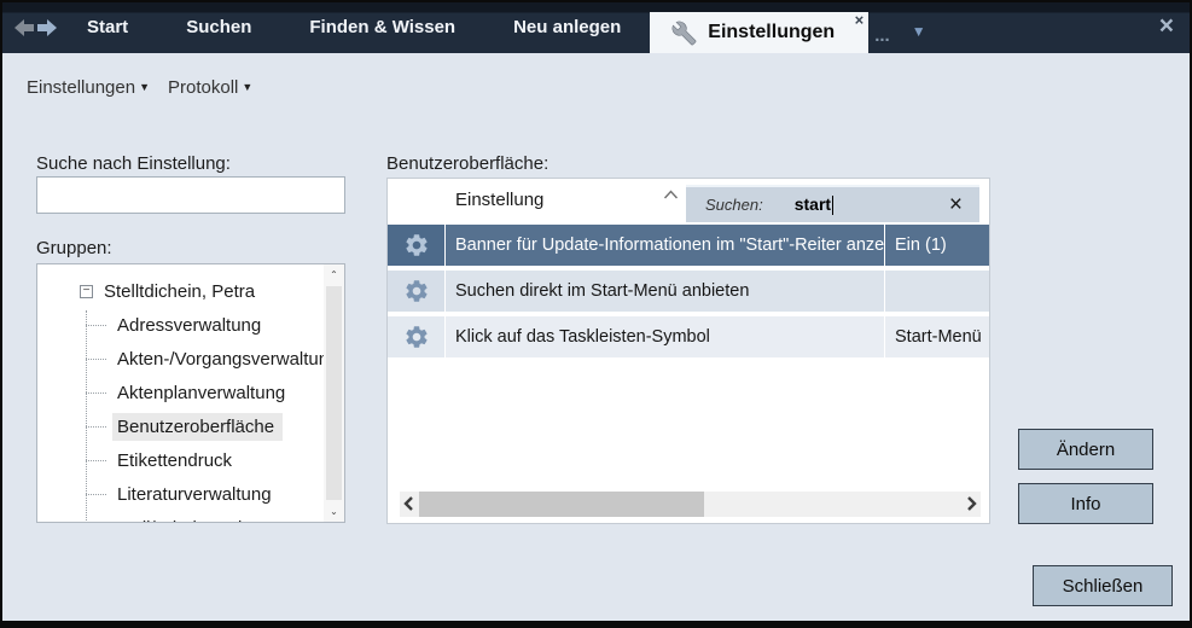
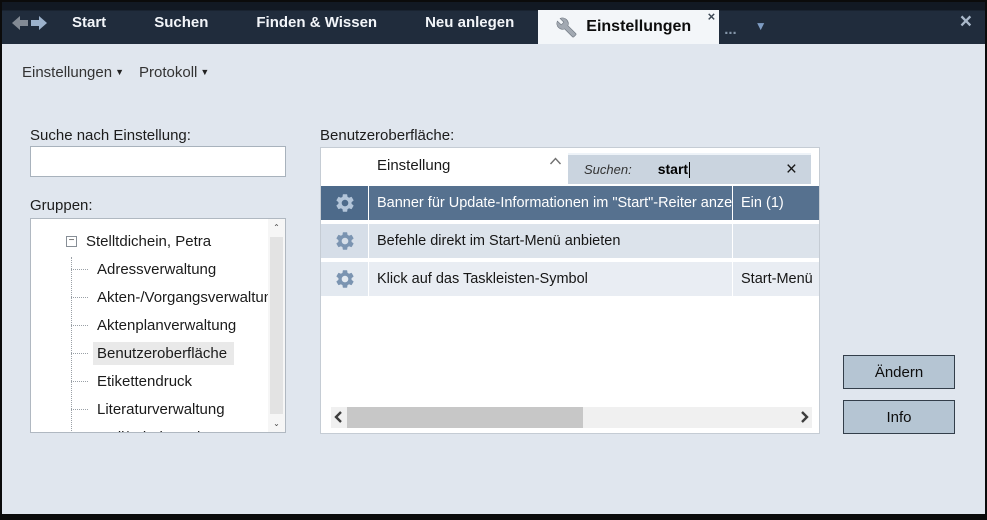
  Start
  Suchen
  Finden & Wissen
  Neu anlegen
  Einstellungen
  ×
  ...
  ▼
  ×
  Einstellungen ▼
  Protokoll ▼
  Suche nach Einstellung:
  Gruppen:
  −
  Stelltdichein, Petra
  Adressverwaltung
  Akten-/Vorgangsverwaltu
  Aktenplanverwaltung
  Benutzeroberfläche
  Etikettendruck
  Literaturverwaltung
  ⌃
  ⌄
  Benutzeroberfläche:
  Einstellung
  Suchen:
  start
  ×
  Banner für Update-Informationen im "Start"-Reiter anze
  Ein (1)
- Suchen direkt im Start-Menü anbieten
+ Befehle direkt im Start-Menü anbieten
  Klick auf das Taskleisten-Symbol
  Start-Menü
  Ändern
  Info
- Schließen
